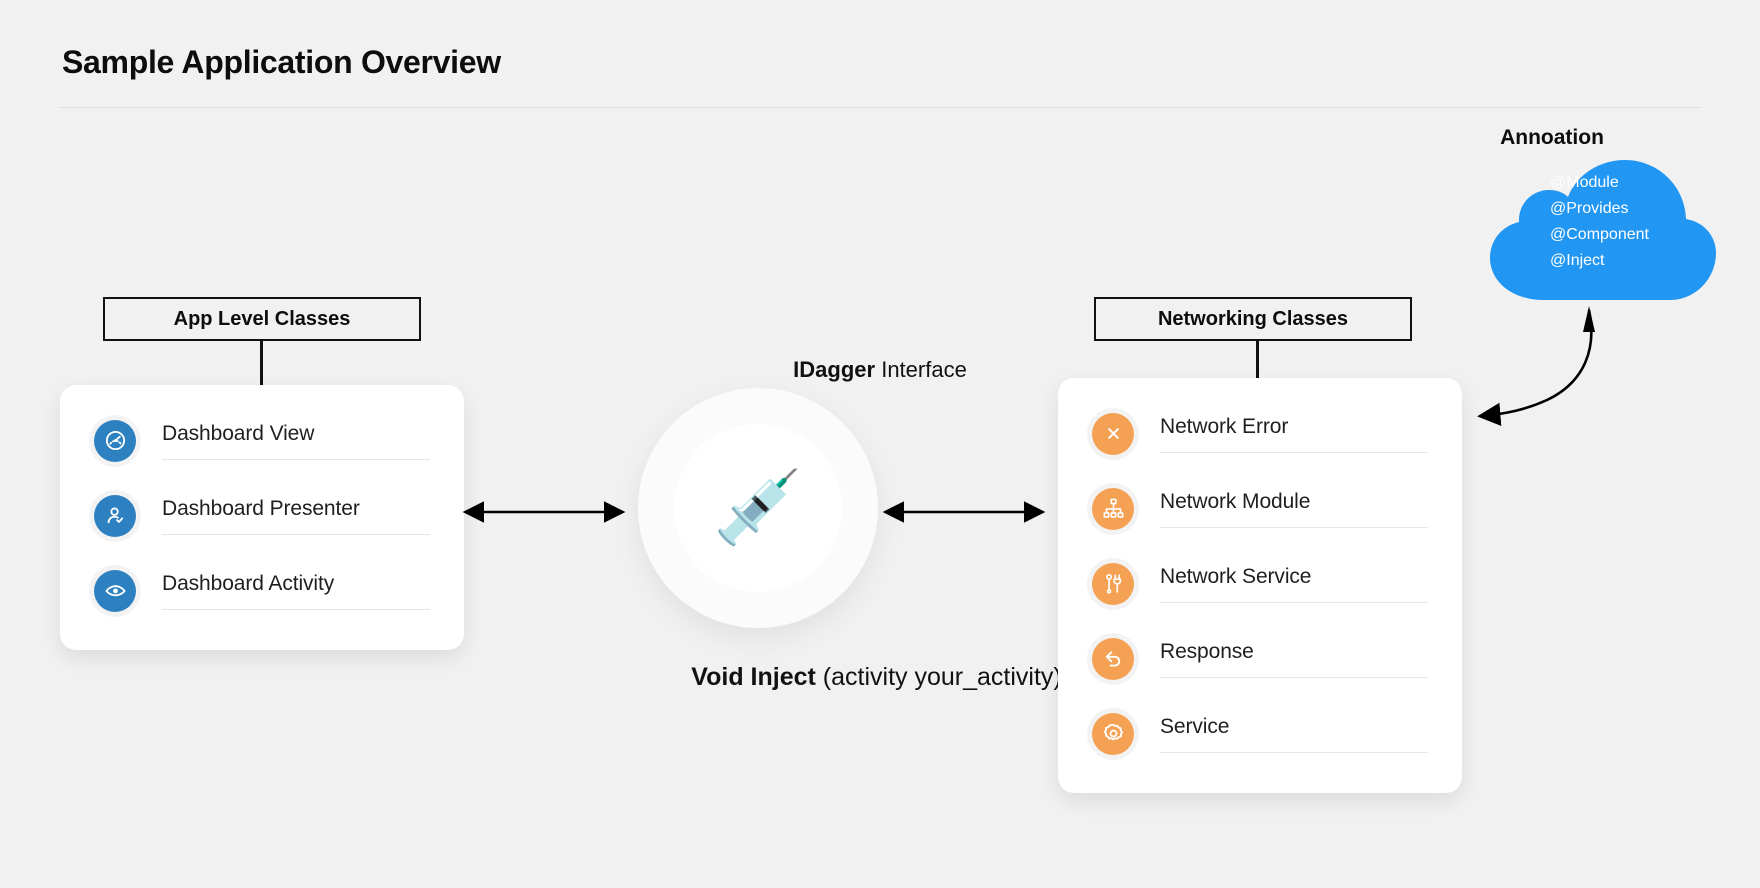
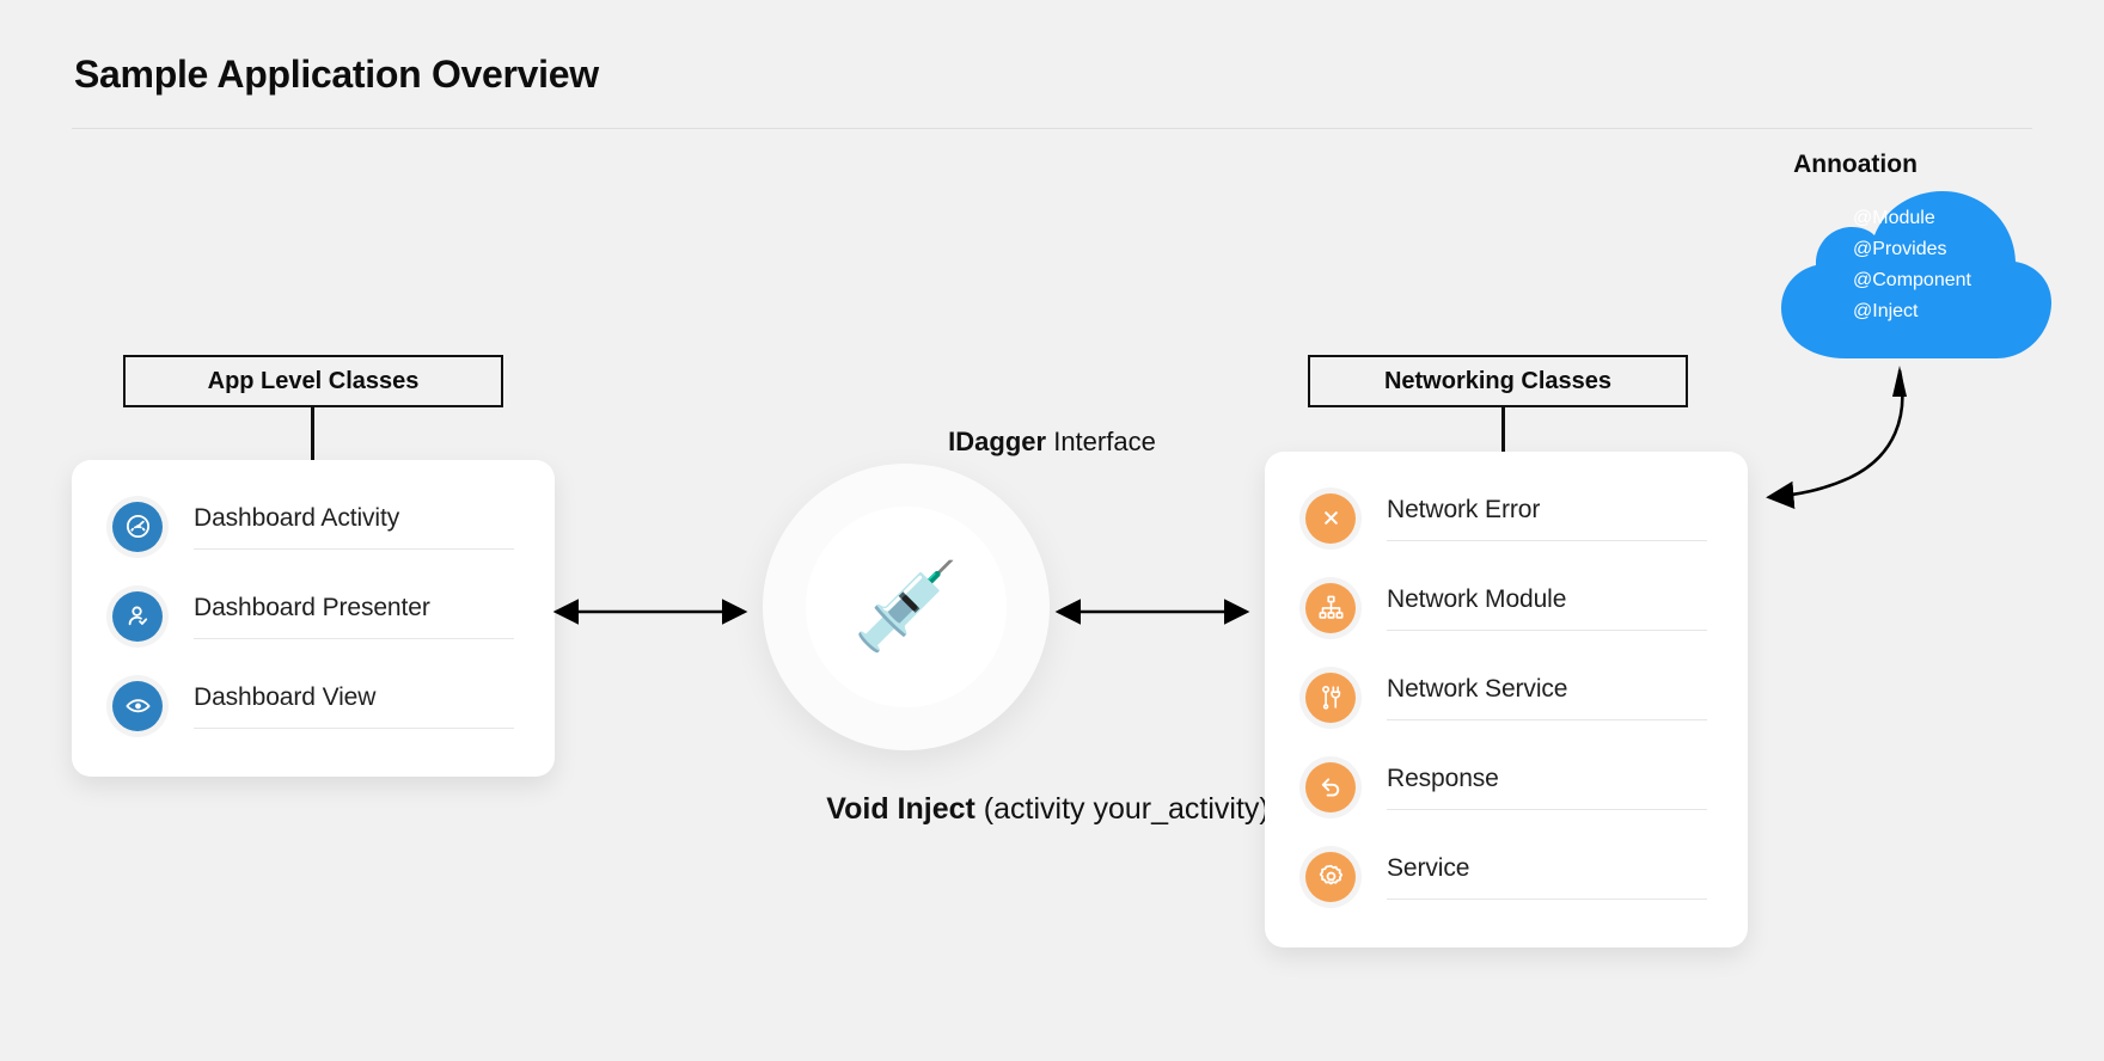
  Sample Application Overview
  App Level Classes
- Dashboard View
+ Dashboard Activity
  Dashboard Presenter
- Dashboard Activity
+ Dashboard View
  IDagger Interface
  💉
  Void Inject (activity your_activity
  Networking Classes
  Network Error
  Network Module
  Network Service
  Response
  Service
  Annoation
  @Module
  @Provides
  @Component
  @Inject
